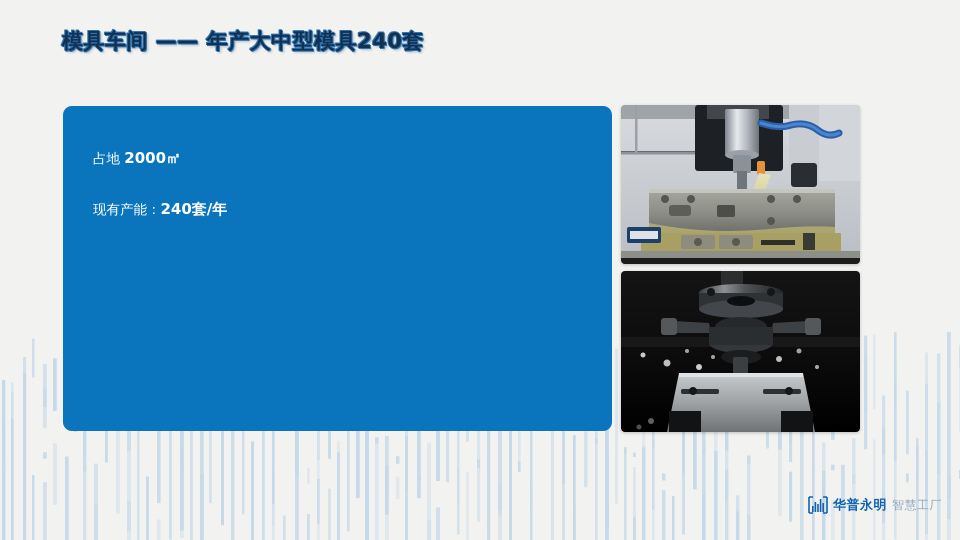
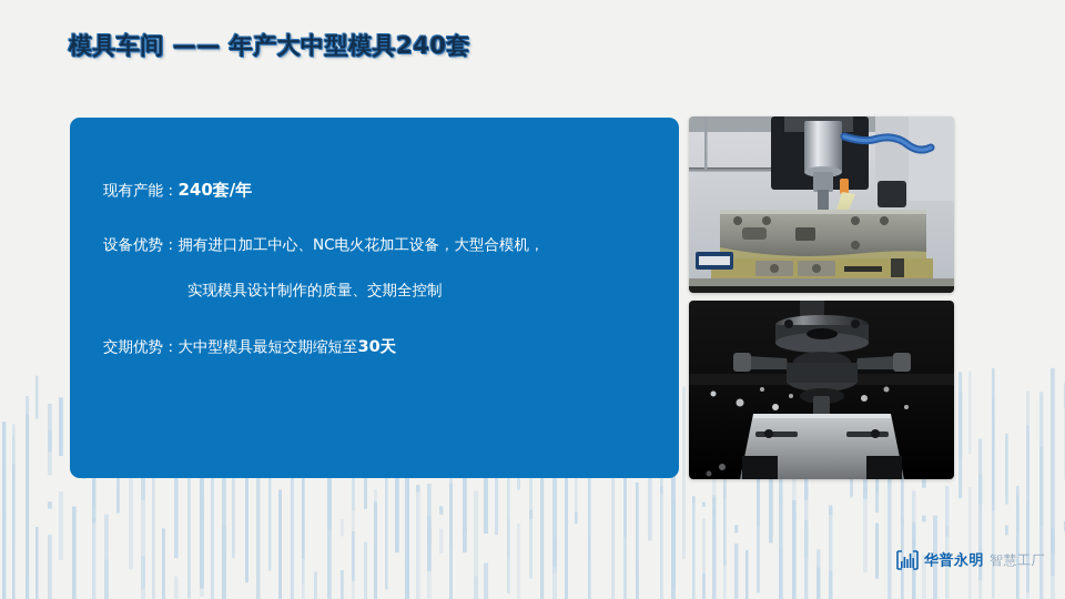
  模具车间 —— 年产大中型模具240套
- 占地 2000㎡
  现有产能：240套/年
+ 设备优势：拥有进口加工中心、NC电火花加工设备，大型合模机，
+ 实现模具设计制作的质量、交期全控制
+ 交期优势：大中型模具最短交期缩短至30天
  华普永明
  智慧工厂
